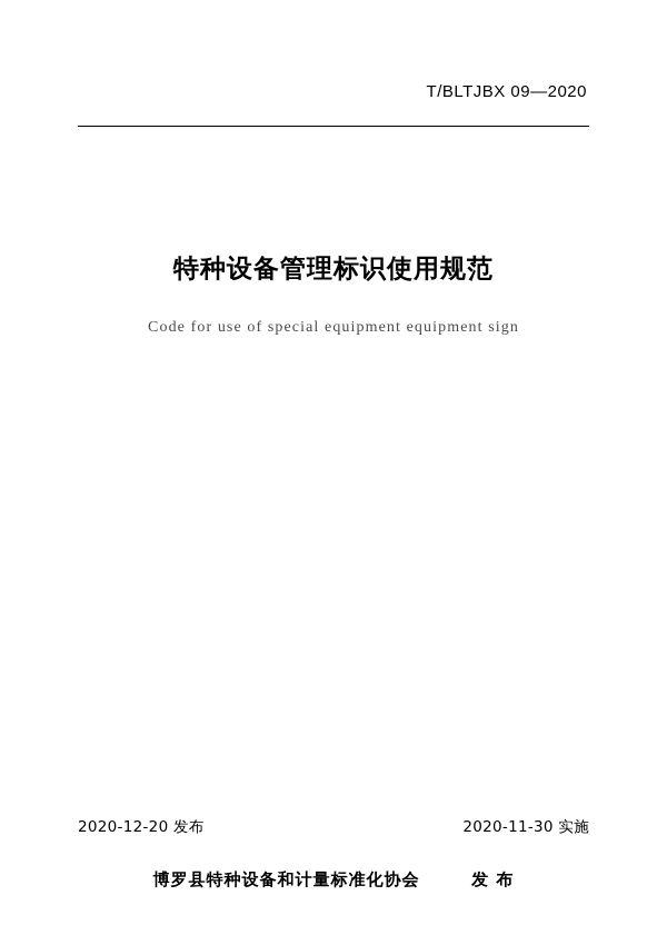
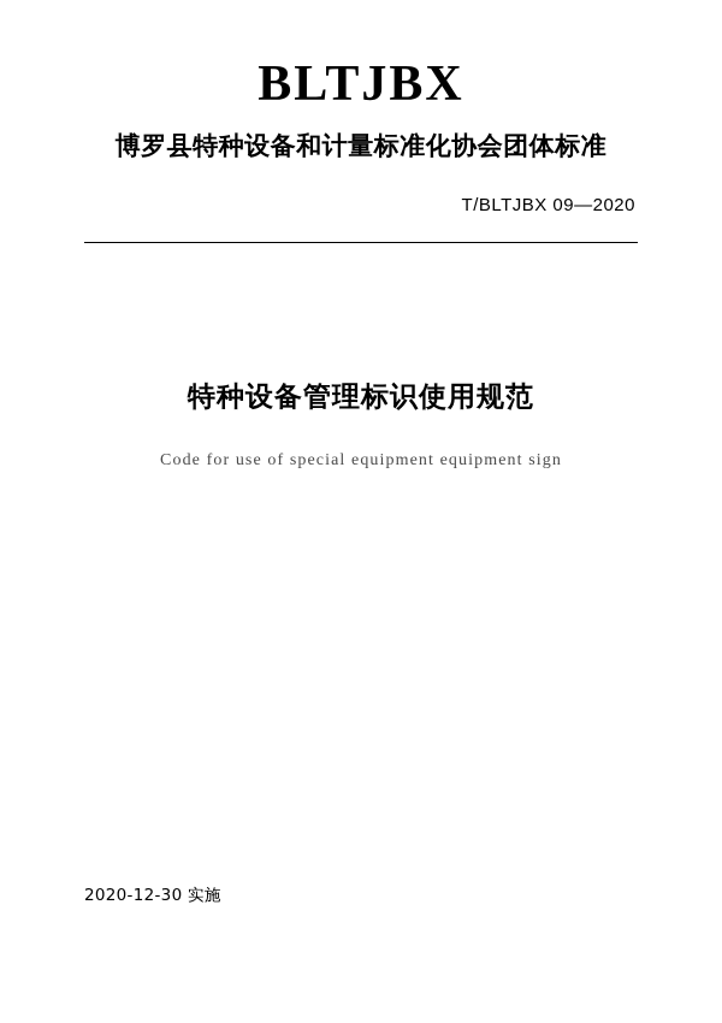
+ BLTJBX
+ 博罗县特种设备和计量标准化协会团体标准
  T/BLTJBX 09—2020
  特种设备管理标识使用规范
  Code for use of special equipment equipment sign
- 2020-12-20 发布
- 2020-11-30 实施
+ 2020-12-30 实施
- 博罗县特种设备和计量标准化协会 发 布
